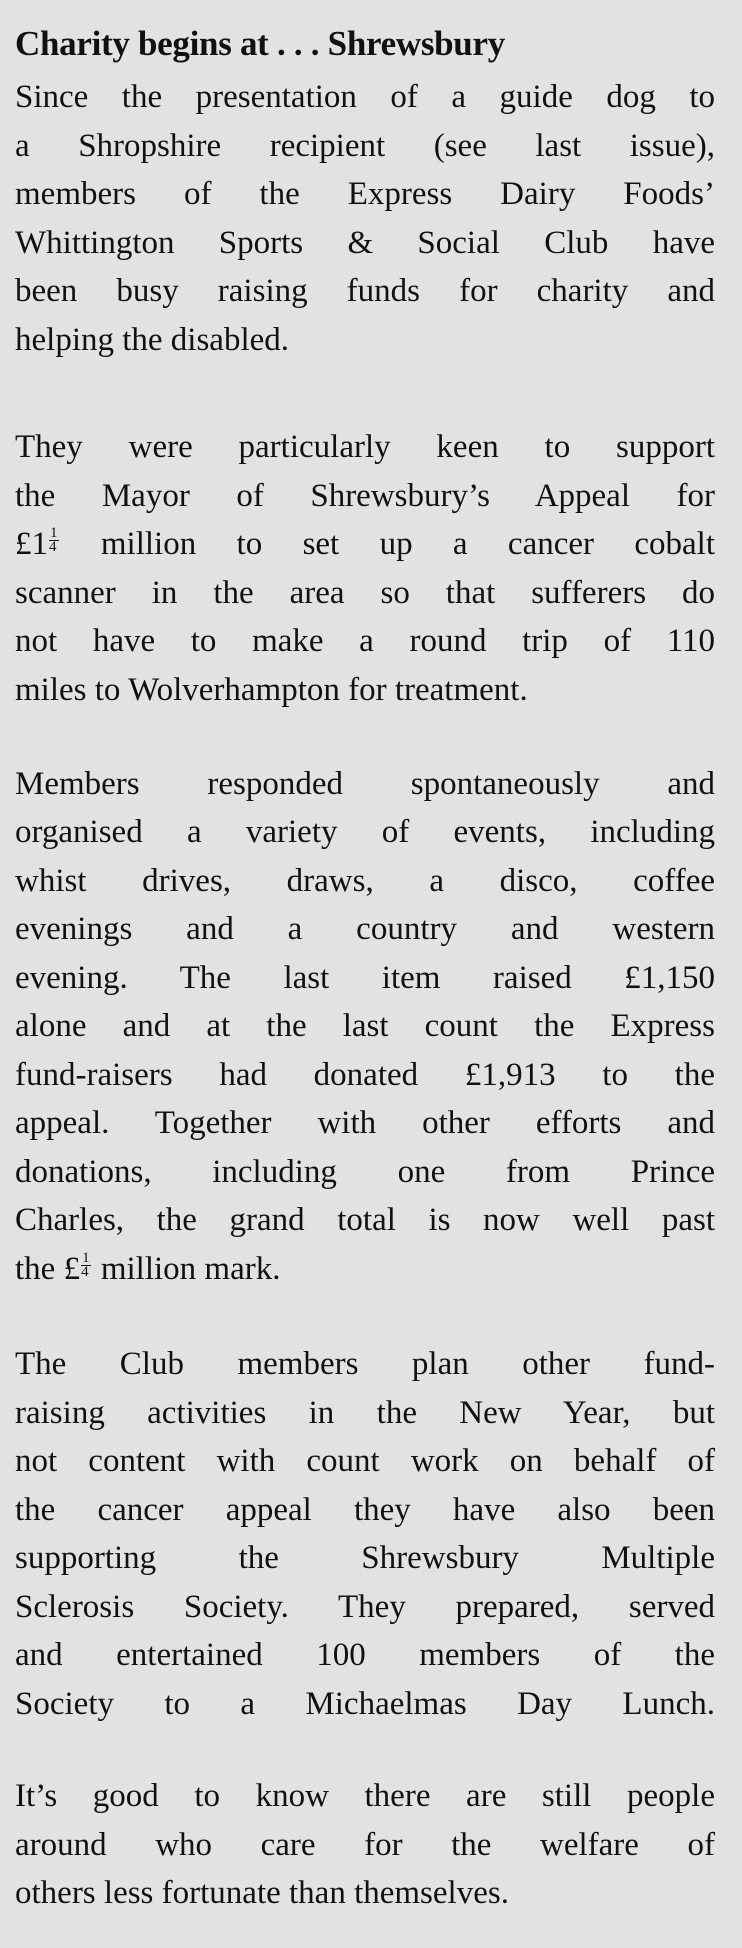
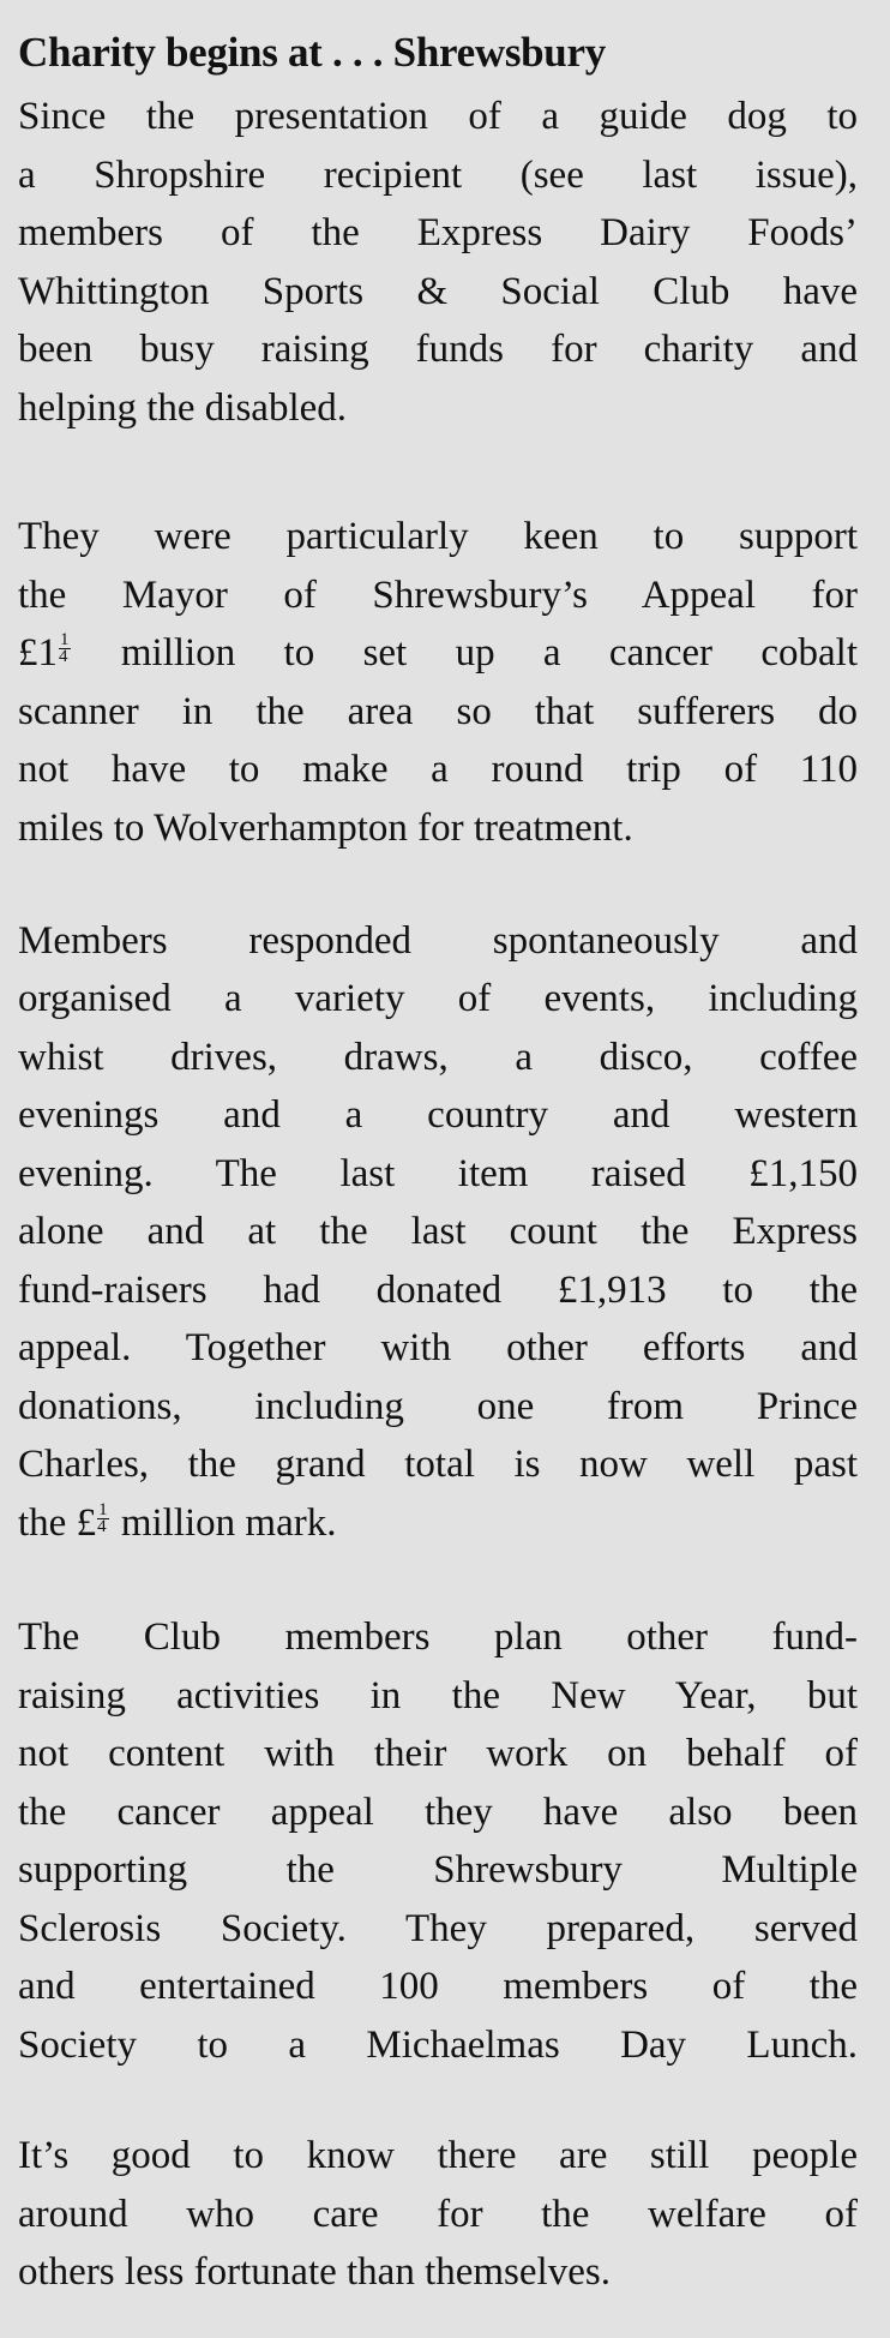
  Charity begins at . . . Shrewsbury
  Since the presentation of a guide dog to
  a Shropshire recipient (see last issue),
  members of the Express Dairy Foods’
  Whittington Sports & Social Club have
  been busy raising funds for charity and
  helping the disabled.
  They were particularly keen to support
  the Mayor of Shrewsbury’s Appeal for
  £1
  1
  4
  million to set up a cancer cobalt
  scanner in the area so that sufferers do
  not have to make a round trip of 110
  miles to Wolverhampton for treatment.
  Members responded spontaneously and
  organised a variety of events, including
  whist drives, draws, a disco, coffee
  evenings and a country and western
  evening. The last item raised £1,150
  alone and at the last count the Express
  fund-raisers had donated £1,913 to the
  appeal. Together with other efforts and
  donations, including one from Prince
  Charles, the grand total is now well past
  the £
  1
  4
  million mark.
  The Club members plan other fund-
  raising activities in the New Year, but
- not content with count work on behalf of
+ not content with their work on behalf of
  the cancer appeal they have also been
  supporting the Shrewsbury Multiple
  Sclerosis Society. They prepared, served
  and entertained 100 members of the
  Society to a Michaelmas Day Lunch.
  It’s good to know there are still people
  around who care for the welfare of
  others less fortunate than themselves.
